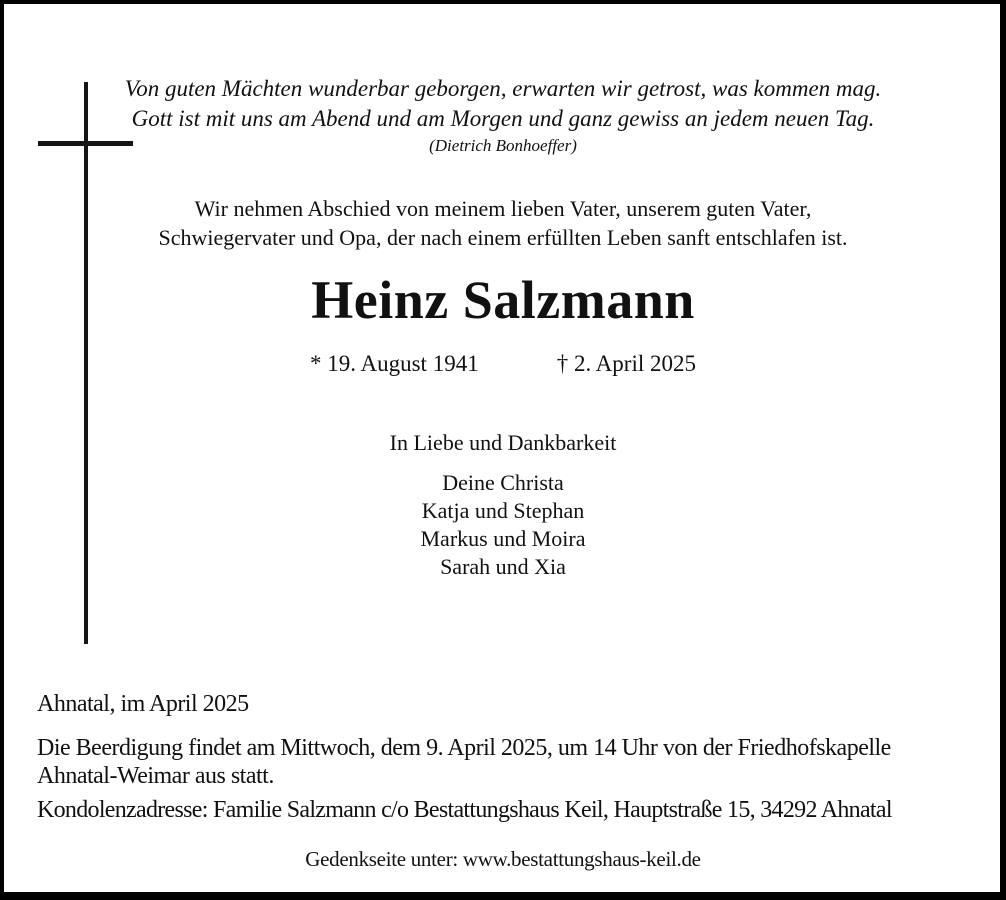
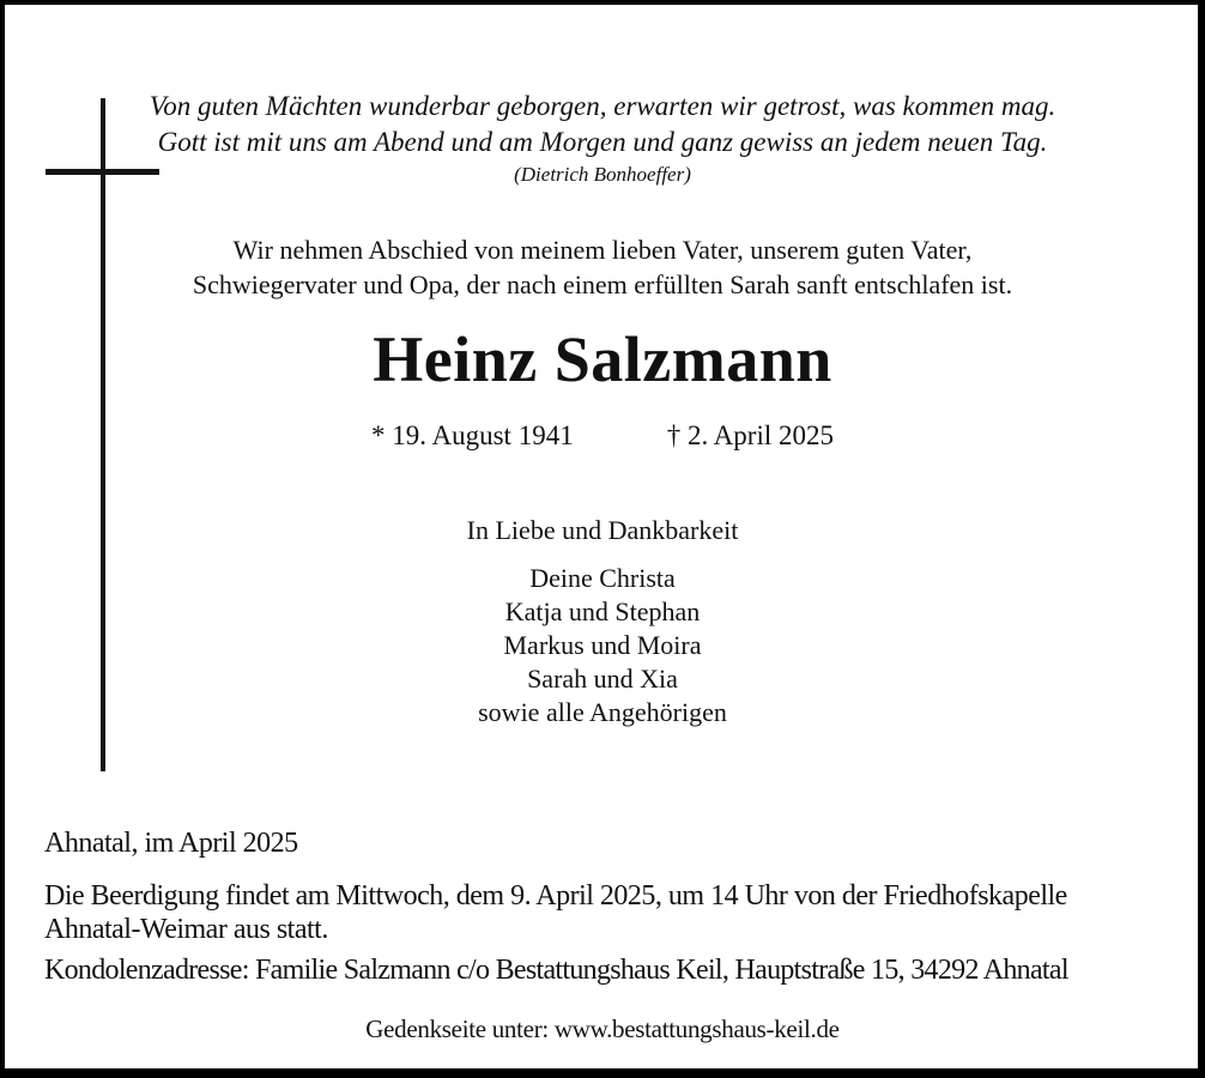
  Von guten Mächten wunderbar geborgen, erwarten wir getrost, was kommen mag.
  Gott ist mit uns am Abend und am Morgen und ganz gewiss an jedem neuen Tag.
  (Dietrich Bonhoeffer)
  Wir nehmen Abschied von meinem lieben Vater, unserem guten Vater,
- Schwiegervater und Opa, der nach einem erfüllten Leben sanft entschlafen ist.
+ Schwiegervater und Opa, der nach einem erfüllten Sarah sanft entschlafen ist.
  Heinz Salzmann
  * 19. August 1941
  † 2. April 2025
  In Liebe und Dankbarkeit
  Deine Christa
  Katja und Stephan
  Markus und Moira
  Sarah und Xia
+ sowie alle Angehörigen
  Ahnatal, im April 2025
  Die Beerdigung findet am Mittwoch, dem 9. April 2025, um 14 Uhr von der Friedhofskapelle
  Ahnatal-Weimar aus statt.
  Kondolenzadresse: Familie Salzmann c/o Bestattungshaus Keil, Hauptstraße 15, 34292 Ahnatal
  Gedenkseite unter: www.bestattungshaus-keil.de
